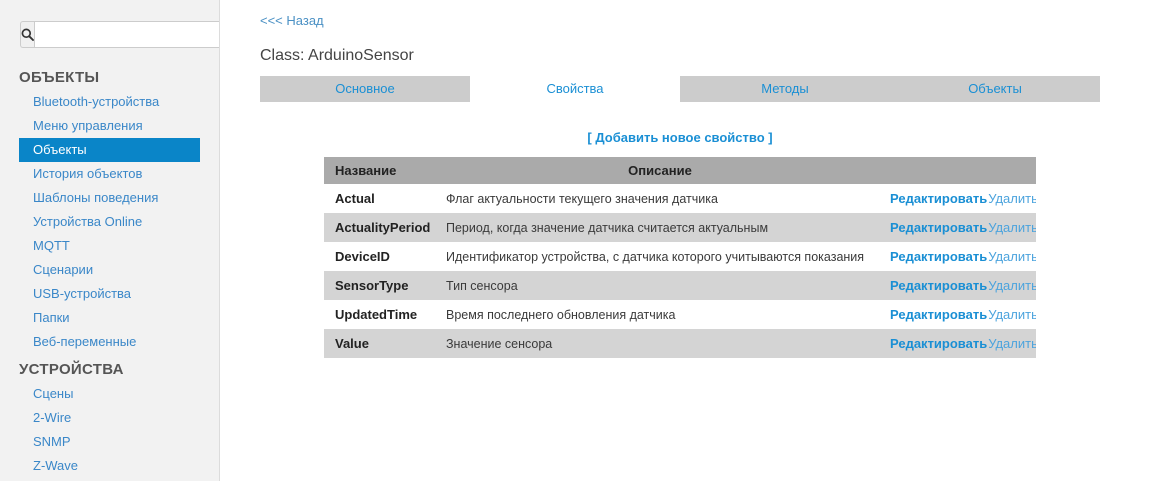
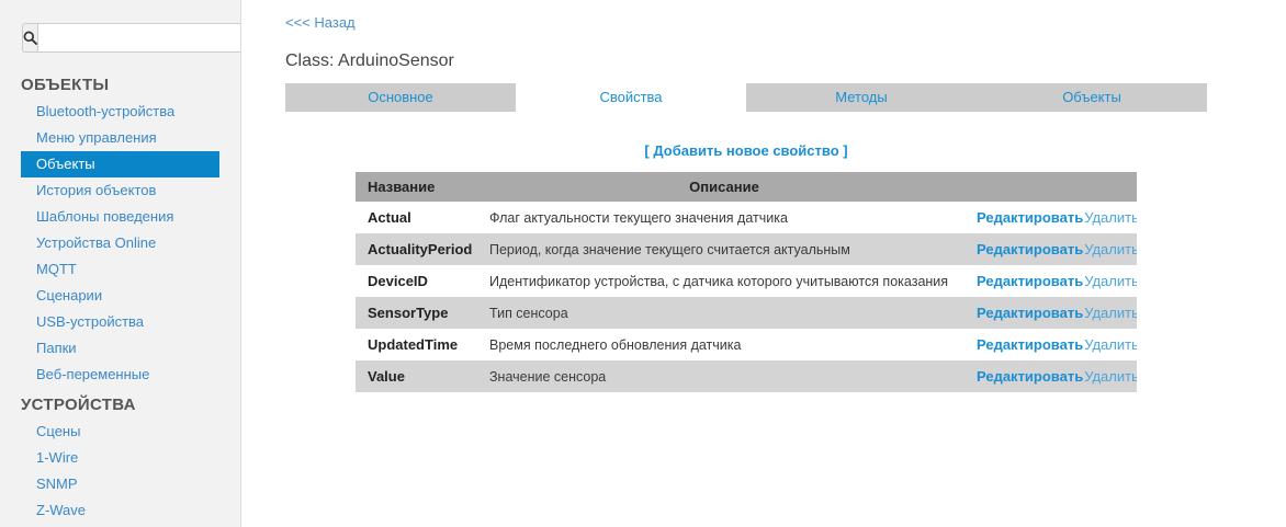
  ОБЪЕКТЫ
  Bluetooth-устройства
  Меню управления
  Объекты
  История объектов
  Шаблоны поведения
  Устройства Online
  MQTT
  Сценарии
  USB-устройства
  Папки
  Веб-переменные
  УСТРОЙСТВА
  Сцены
- 2-Wire
+ 1-Wire
  SNMP
  Z-Wave
  <<< Назад
  Class: ArduinoSensor
  Основное
  Свойства
  Методы
  Объекты
  [ Добавить новое свойство ]
  Название	Описание
  Actual	Флаг актуальности текущего значения датчика	РедактироватьУдалить
- ActualityPeriod	Период, когда значение датчика считается актуальным	РедактироватьУдалить
+ ActualityPeriod	Период, когда значение текущего считается актуальным	РедактироватьУдалить
  DeviceID	Идентификатор устройства, с датчика которого учитываются показания	РедактироватьУдалить
  SensorType	Тип сенсора	РедактироватьУдалить
  UpdatedTime	Время последнего обновления датчика	РедактироватьУдалить
  Value	Значение сенсора	РедактироватьУдалить
